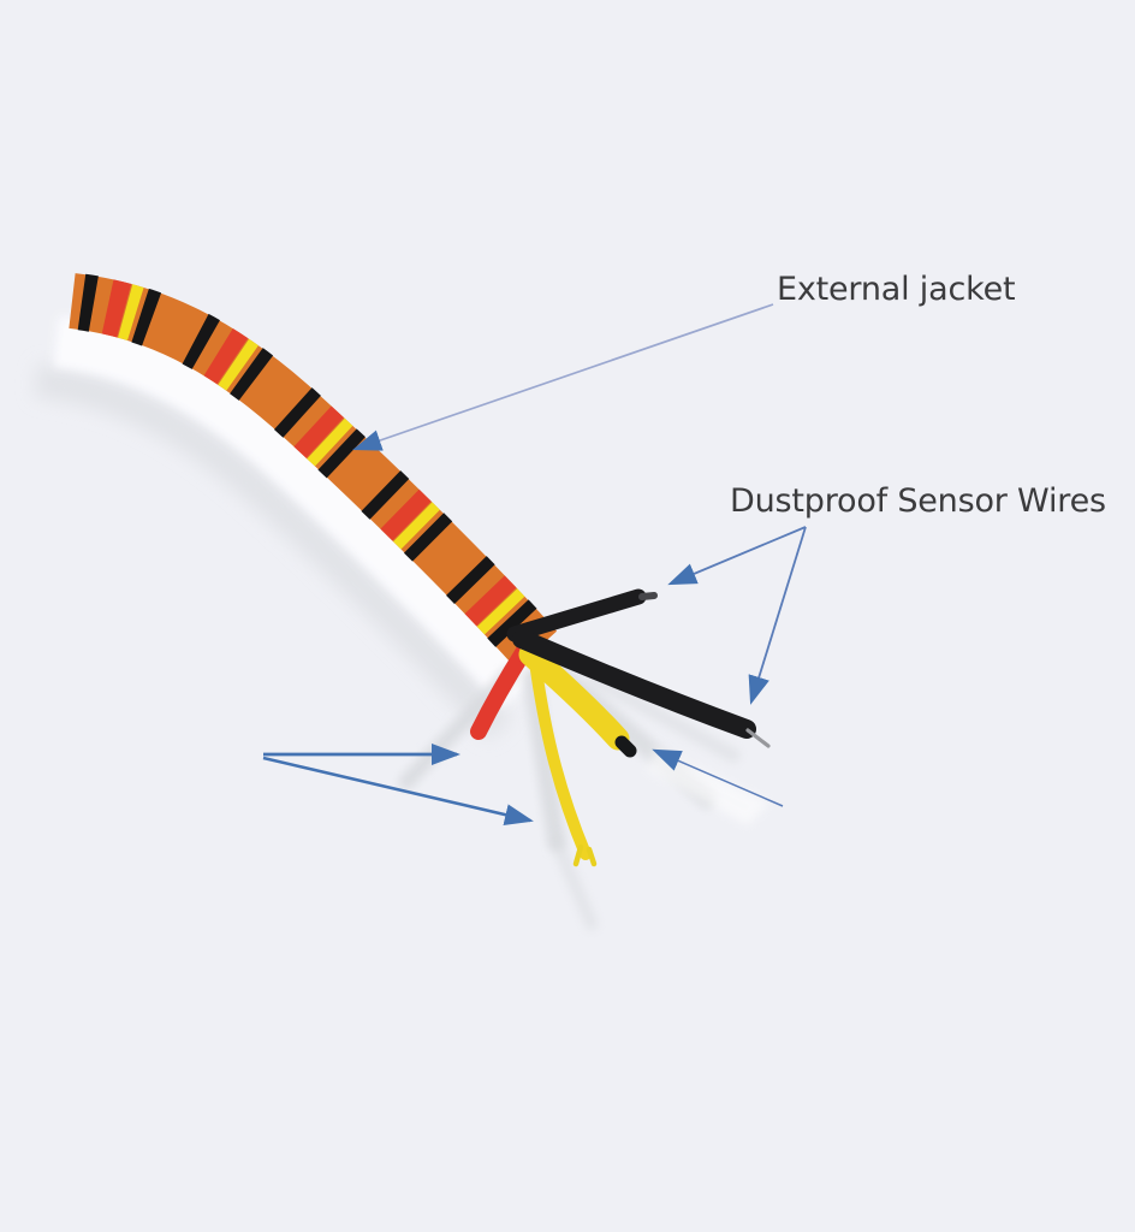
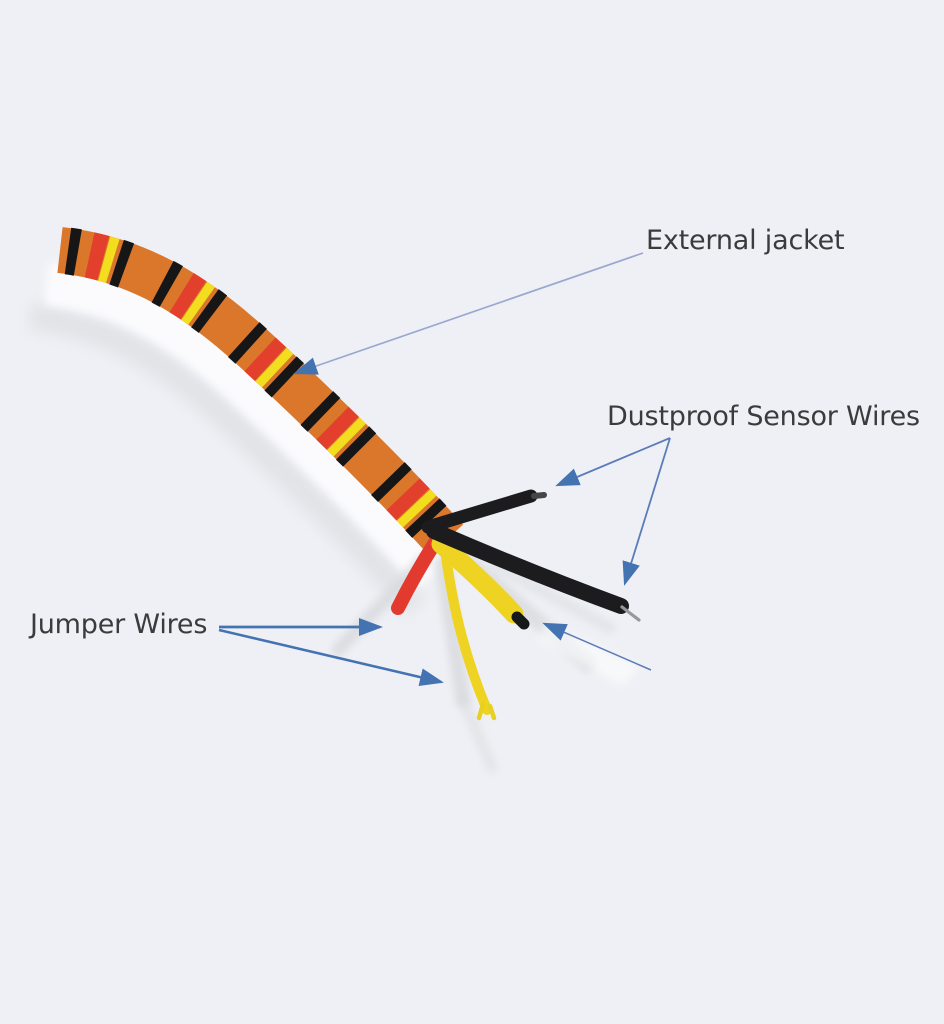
  External jacket
  Dustproof Sensor Wires
+ Jumper Wires
